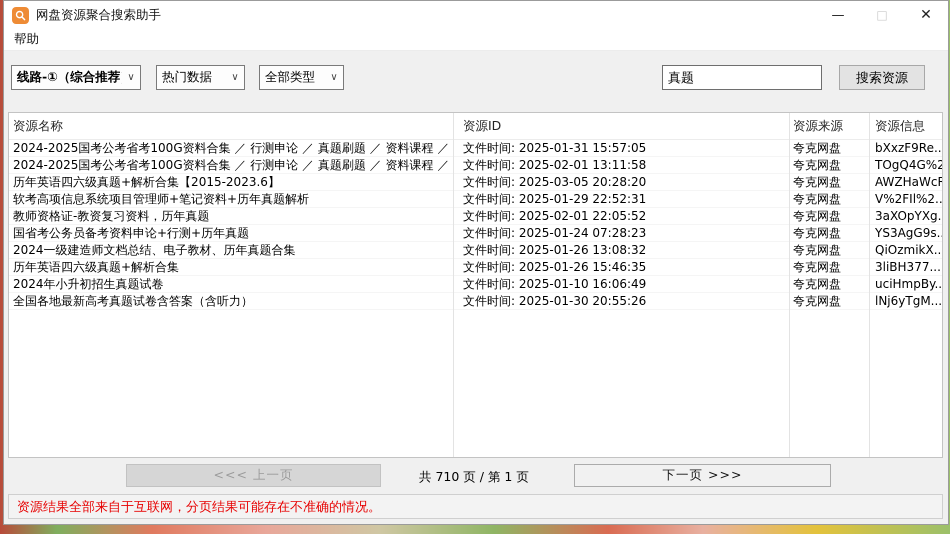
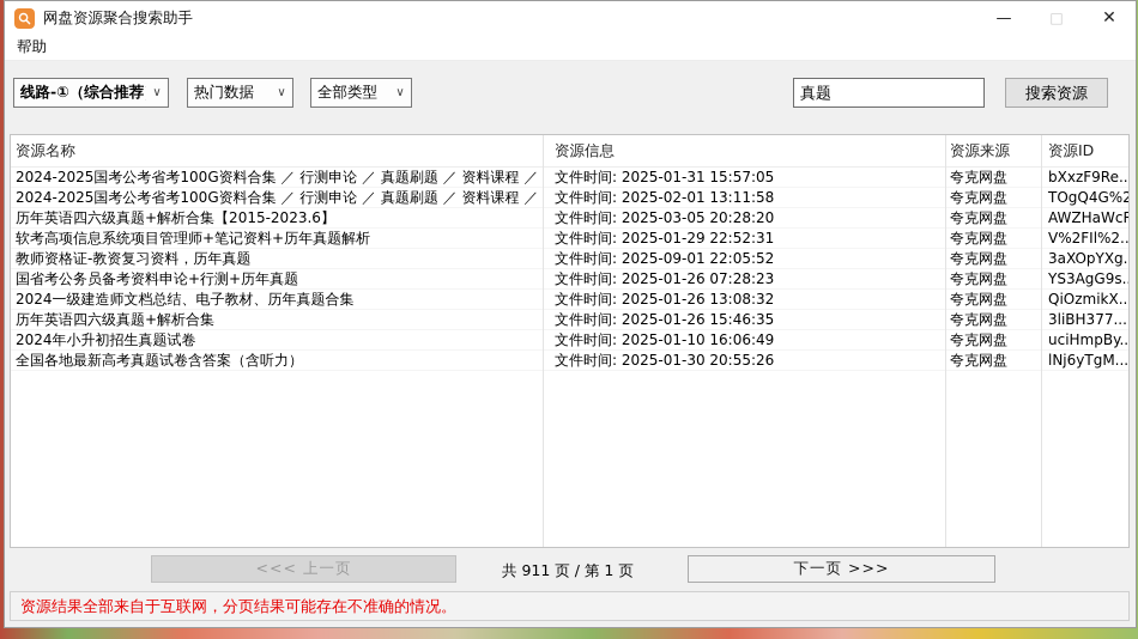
  网盘资源聚合搜索助手
  —
  □
  ✕
  帮助
  线路-①（综合推荐
  ∨
  热门数据
  ∨
  全部类型
  ∨
  真题
  搜索资源
  资源名称
- 资源ID
+ 资源信息
  资源来源
- 资源信息
+ 资源ID
  2024-2025国考公考省考100G资料合集 ／ 行测申论 ／ 真题刷题 ／ 资料课程 ／
  文件时间: 2025-01-31 15:57:05
  夸克网盘
  bXxzF9Re..
  2024-2025国考公考省考100G资料合集 ／ 行测申论 ／ 真题刷题 ／ 资料课程 ／
  文件时间: 2025-02-01 13:11:58
  夸克网盘
  TOgQ4G%2
  历年英语四六级真题+解析合集【2015-2023.6】
  文件时间: 2025-03-05 20:28:20
  夸克网盘
  AWZHaWcR
  软考高项信息系统项目管理师+笔记资料+历年真题解析
  文件时间: 2025-01-29 22:52:31
  夸克网盘
  V%2FIl%2..
  教师资格证-教资复习资料，历年真题
- 文件时间: 2025-02-01 22:05:52
+ 文件时间: 2025-09-01 22:05:52
  夸克网盘
  3aXOpYXg.
  国省考公务员备考资料申论+行测+历年真题
- 文件时间: 2025-01-24 07:28:23
+ 文件时间: 2025-01-26 07:28:23
  夸克网盘
  YS3AgG9s.
  2024一级建造师文档总结、电子教材、历年真题合集
  文件时间: 2025-01-26 13:08:32
  夸克网盘
  QiOzmikX..
  历年英语四六级真题+解析合集
  文件时间: 2025-01-26 15:46:35
  夸克网盘
  3liBH377...
  2024年小升初招生真题试卷
  文件时间: 2025-01-10 16:06:49
  夸克网盘
  uciHmpBy..
  全国各地最新高考真题试卷含答案（含听力）
  文件时间: 2025-01-30 20:55:26
  夸克网盘
  lNj6yTgM...
  <<< 上一页
- 共 710 页 / 第 1 页
+ 共 911 页 / 第 1 页
  下一页 >>>
  资源结果全部来自于互联网，分页结果可能存在不准确的情况。
